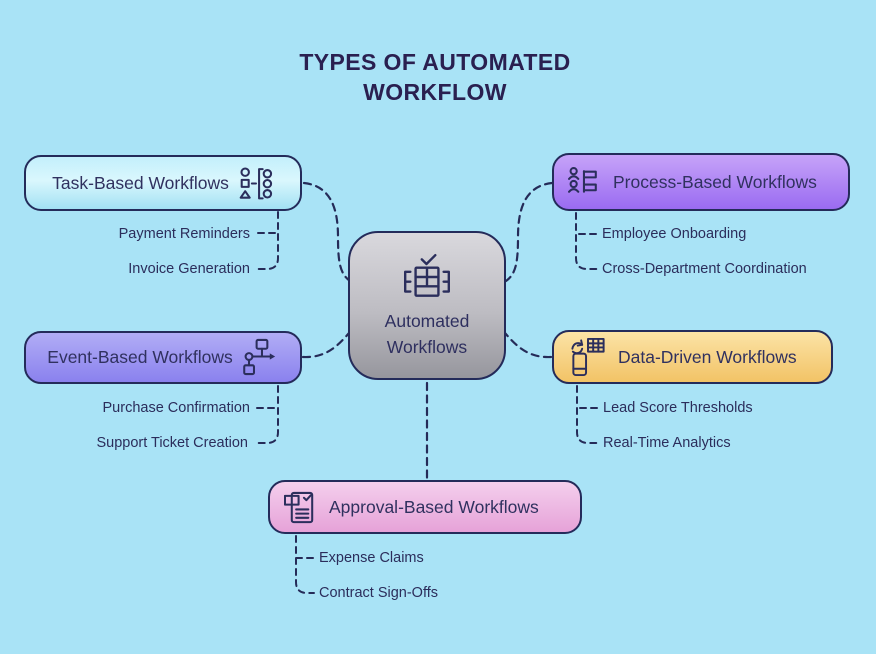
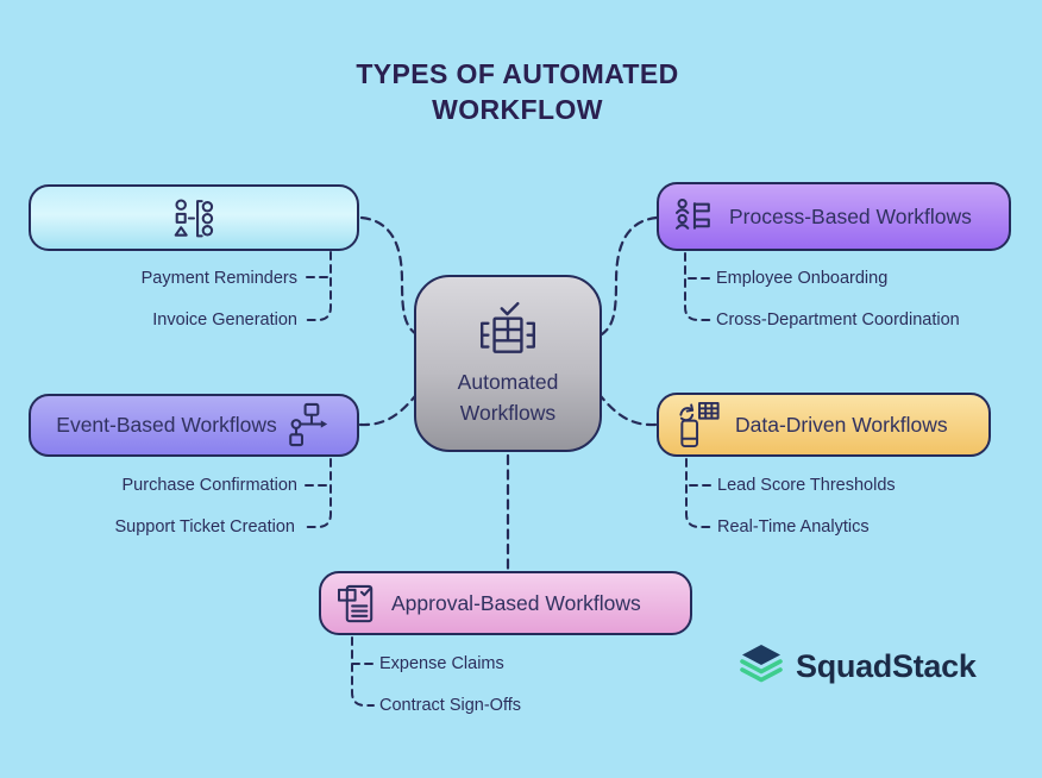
  TYPES OF AUTOMATED
  WORKFLOW
  Automated
  Workflows
- Task-Based Workflows
  Process-Based Workflows
  Event-Based Workflows
  Data-Driven Workflows
  Approval-Based Workflows
  Payment Reminders
  Invoice Generation
  Employee Onboarding
  Cross-Department Coordination
  Purchase Confirmation
  Support Ticket Creation
  Lead Score Thresholds
  Real-Time Analytics
  Expense Claims
  Contract Sign-Offs
+ SquadStack
